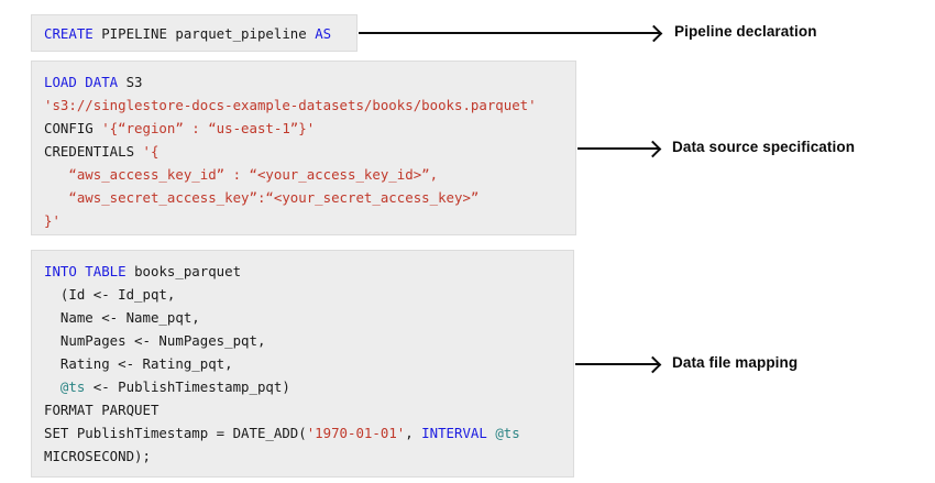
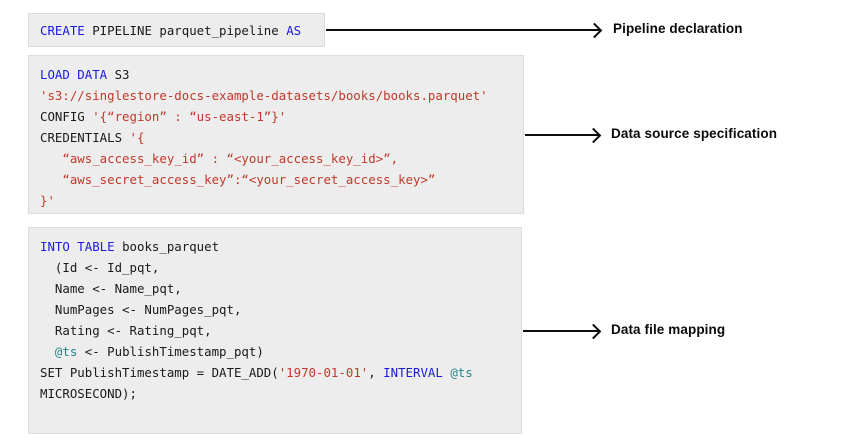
  CREATE PIPELINE parquet_pipeline AS
  LOAD DATA S3
  's3://singlestore-docs-example-datasets/books/books.parquet'
  CONFIG '{“region” : “us-east-1”}'
  CREDENTIALS '{
  “aws_access_key_id” : “<your_access_key_id>”,
  “aws_secret_access_key”:“<your_secret_access_key>”
  }'
  INTO TABLE books_parquet
  (Id <- Id_pqt,
  Name <- Name_pqt,
  NumPages <- NumPages_pqt,
  Rating <- Rating_pqt,
  @ts <- PublishTimestamp_pqt)
- FORMAT PARQUET
  SET PublishTimestamp = DATE_ADD('1970-01-01', INTERVAL @ts
  MICROSECOND);
  Pipeline declaration
  Data source specification
  Data file mapping
